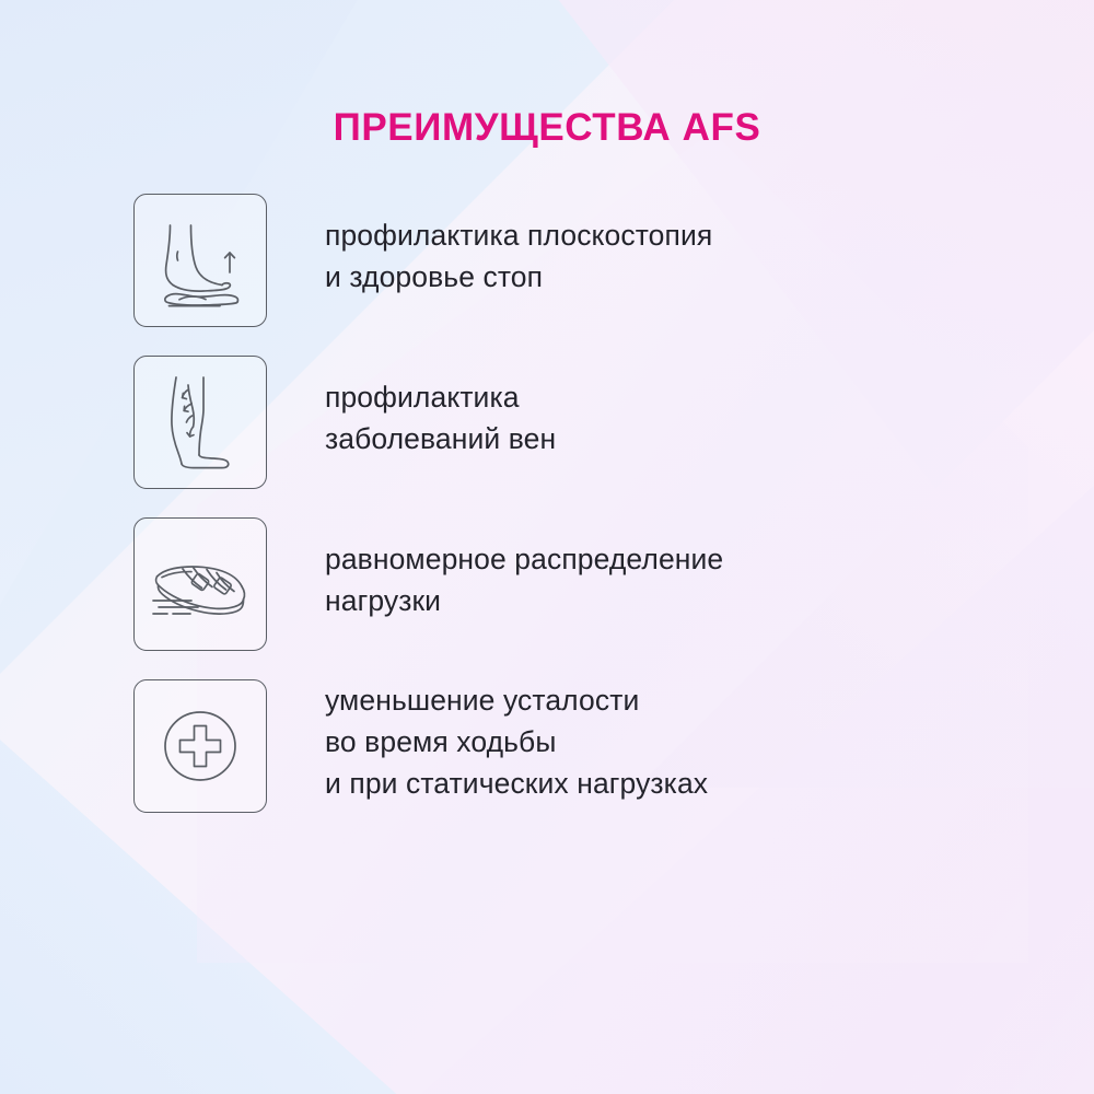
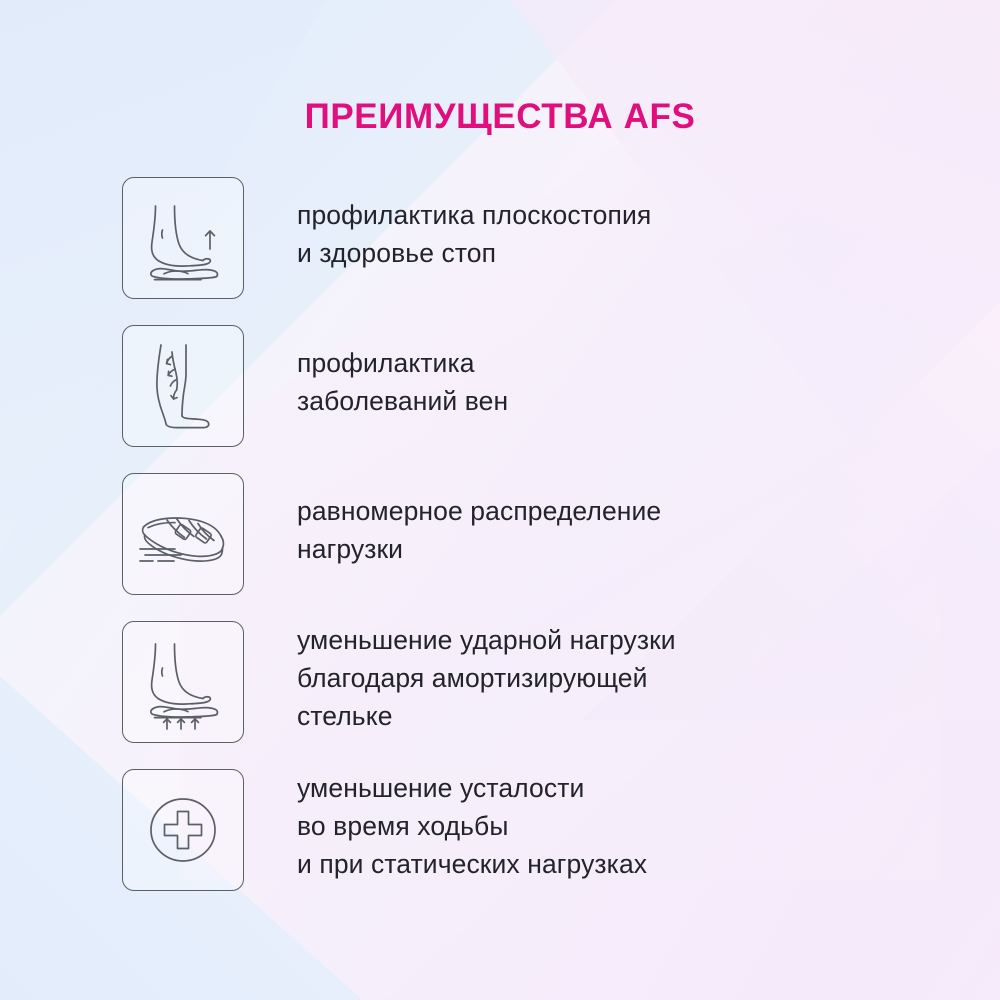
  ПРЕИМУЩЕСТВА AFS
  профилактика плоскостопия
  и здоровье стоп
  профилактика
  заболеваний вен
  равномерное распределение
  нагрузки
+ уменьшение ударной нагрузки
+ благодаря амортизирующей
+ стельке
  уменьшение усталости
  во время ходьбы
  и при статических нагрузках
